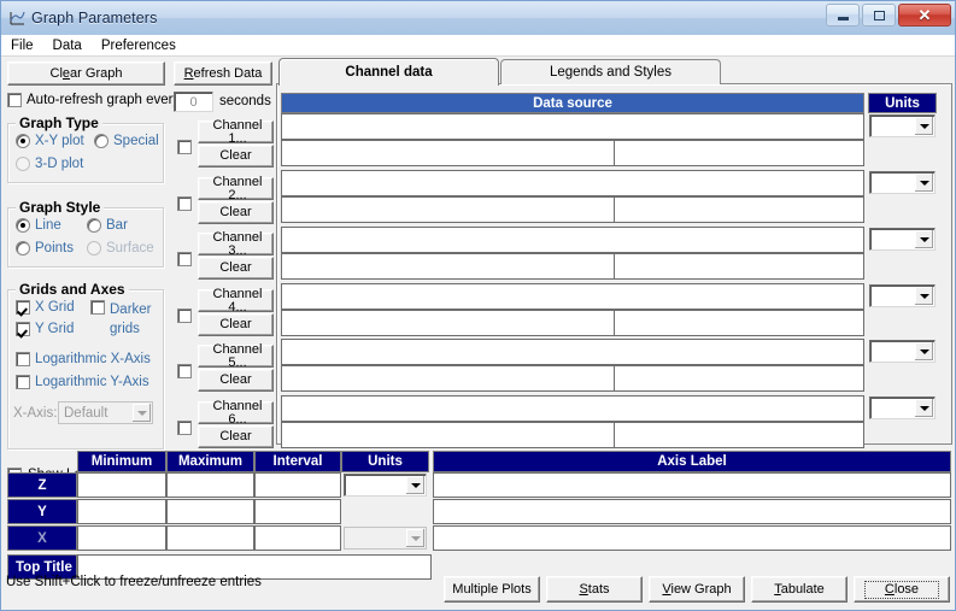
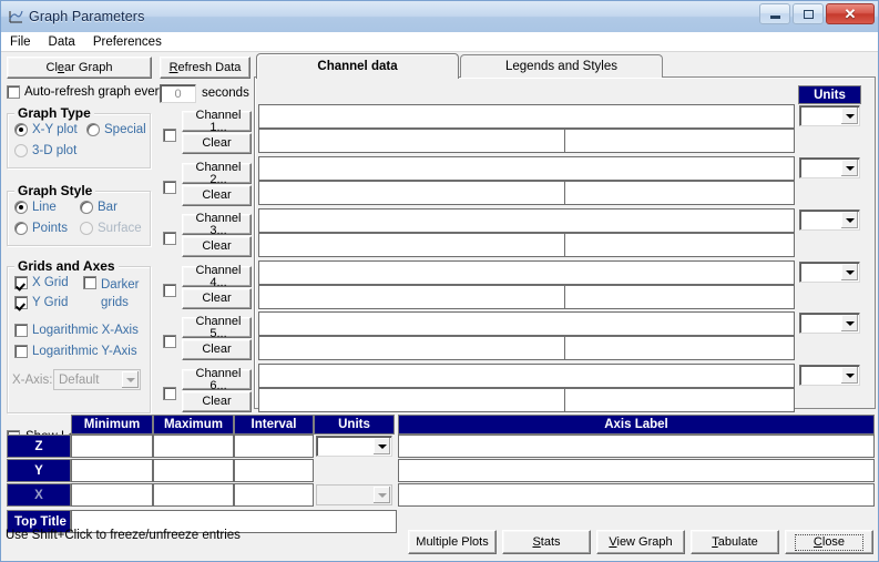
  Graph Parameters
  ✕
  File
  Data
  Preferences
  Clear Graph
  Refresh Data
  Auto-refresh graph ever
  0
  seconds
  Graph Type
  X-Y plot
  Special
  3-D plot
  Graph Style
  Line
  Bar
  Points
  Surface
  Grids and Axes
  X Grid
  Darker
  grids
  Y Grid
  Logarithmic X-Axis
  Logarithmic Y-Axis
  X-Axis:
  Default
  Channel 1...
  Clear
  Channel 2...
  Clear
  Channel 3...
  Clear
  Channel 4...
  Clear
  Channel 5...
  Clear
  Channel 6...
  Clear
  Channel data
  Legends and Styles
- Data source
  Units
  Minimum
  Maximum
  Interval
  Units
  Axis Label
  Z
  Y
  X
  Top Title
  Use Shift+Click to freeze/unfreeze entries
  Multiple Plots
  Stats
  View Graph
  Tabulate
  Close
